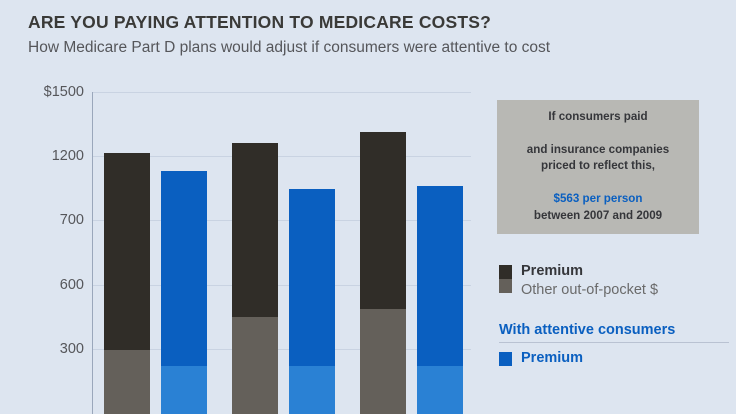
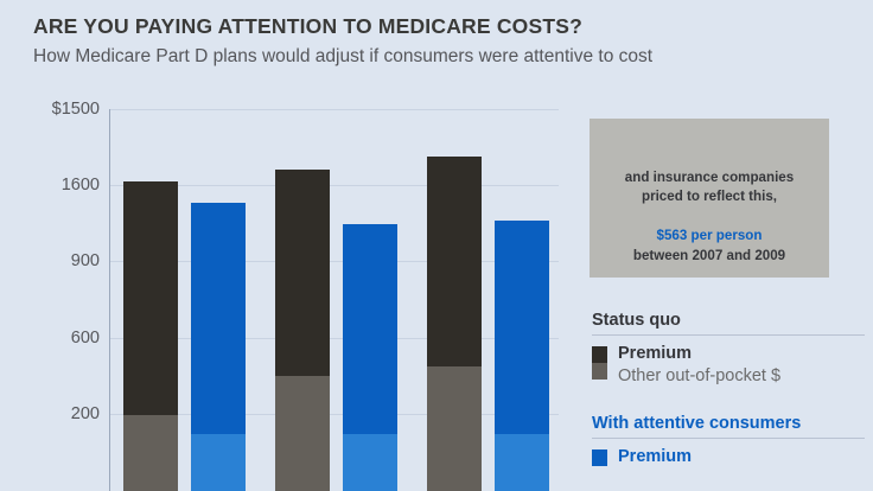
  ARE YOU PAYING ATTENTION TO MEDICARE COSTS?
  How Medicare Part D plans would adjust if consumers were attentive to cost
- 300
+ 200
  600
- 700
+ 900
- 1200
+ 1600
  $1500
- If consumers paid
  and insurance companies
  priced to reflect this,
  $563 per person
  between 2007 and 2009
+ Status quo
  Premium
  Other out-of-pocket $
  With attentive consumers
  Premium
